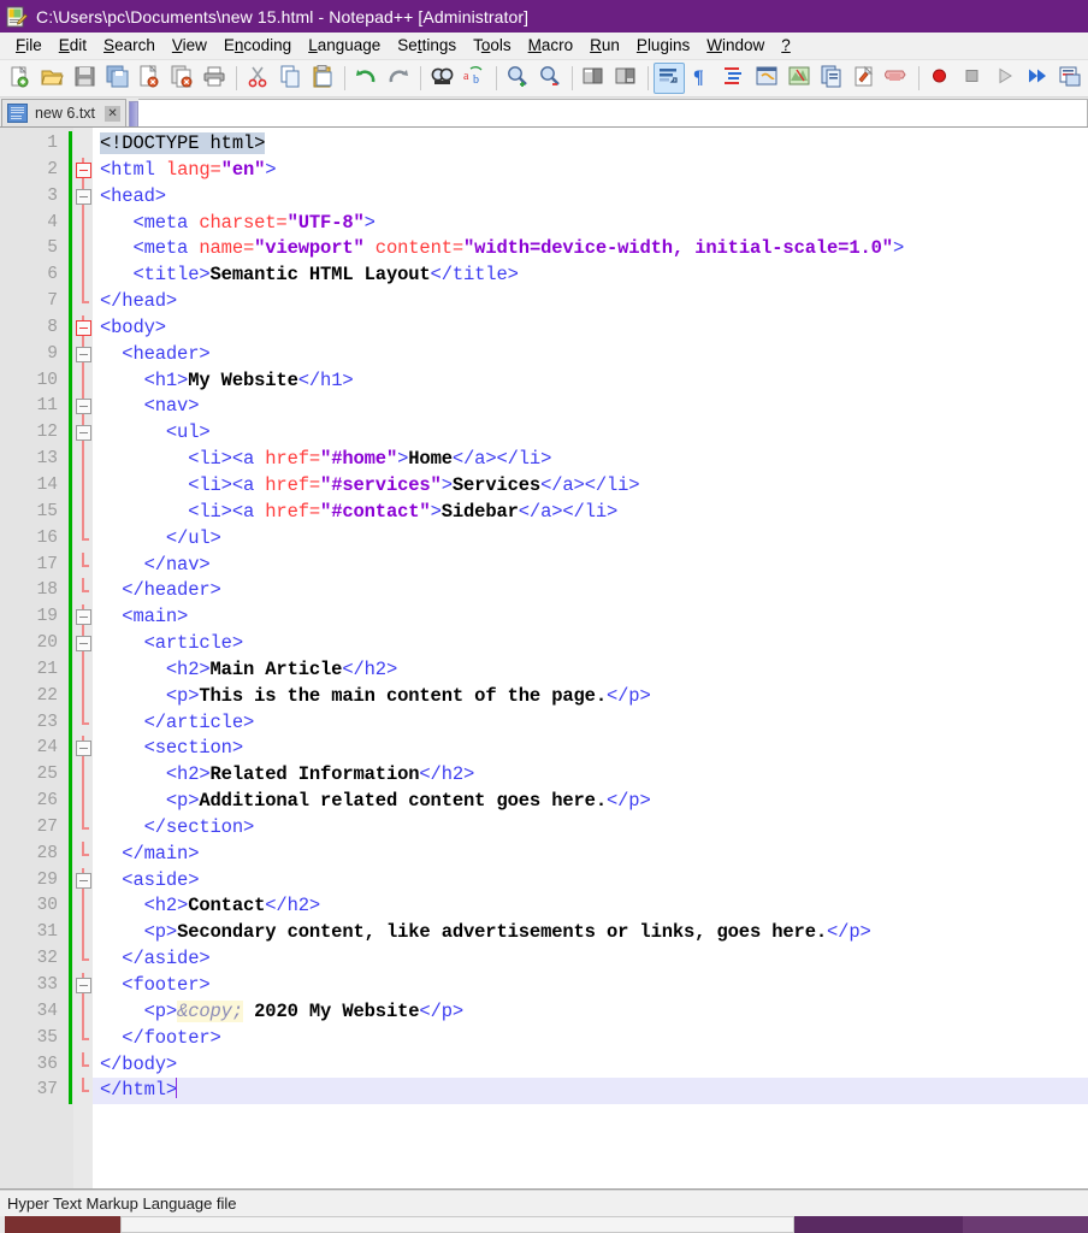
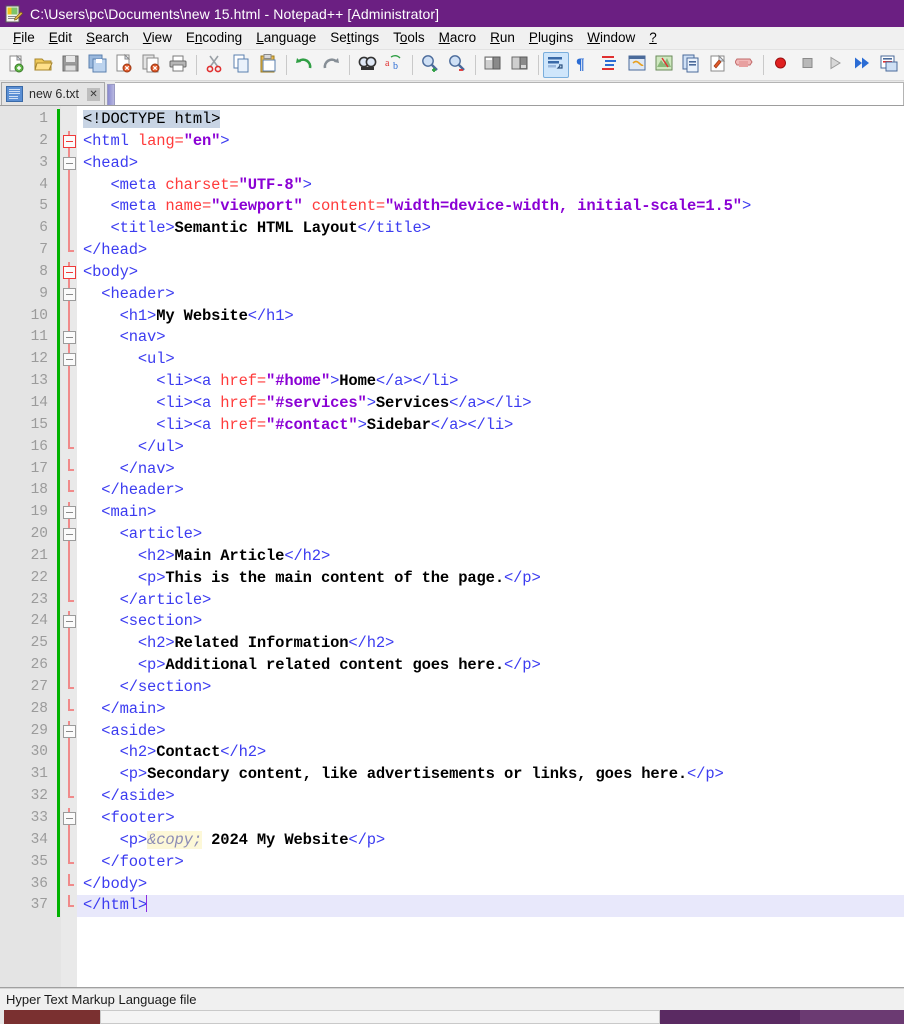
  C:\Users\pc\Documents\new 15.html - Notepad++ [Administrator]
  File
  Edit
  Search
  View
  Encoding
  Language
  Settings
  Tools
  Macro
  Run
  Plugins
  Window
  ?
  a
  b
  ¶
  new 6.txt
  ✕
  1
  2
  3
  4
  5
  6
  7
  8
  9
  10
  11
  12
  13
  14
  15
  16
  17
  18
  19
  20
  21
  22
  23
  24
  25
  26
  27
  28
  29
  30
  31
  32
  33
  34
  35
  36
  37
  <!DOCTYPE html>
  <html lang="en">
  <head>
  <meta charset="UTF-8">
- <meta name="viewport" content="width=device-width, initial-scale=1.0">
+ <meta name="viewport" content="width=device-width, initial-scale=1.5">
  <title>Semantic HTML Layout</title>
  </head>
  <body>
  <header>
  <h1>My Website</h1>
  <nav>
  <ul>
  <li><a href="#home">Home</a></li>
  <li><a href="#services">Services</a></li>
  <li><a href="#contact">Sidebar</a></li>
  </ul>
  </nav>
  </header>
  <main>
  <article>
  <h2>Main Article</h2>
  <p>This is the main content of the page.</p>
  </article>
  <section>
  <h2>Related Information</h2>
  <p>Additional related content goes here.</p>
  </section>
  </main>
  <aside>
  <h2>Contact</h2>
  <p>Secondary content, like advertisements or links, goes here.</p>
  </aside>
  <footer>
- <p>&copy; 2020 My Website</p>
+ <p>&copy; 2024 My Website</p>
  </footer>
  </body>
  </html>
  Hyper Text Markup Language file
